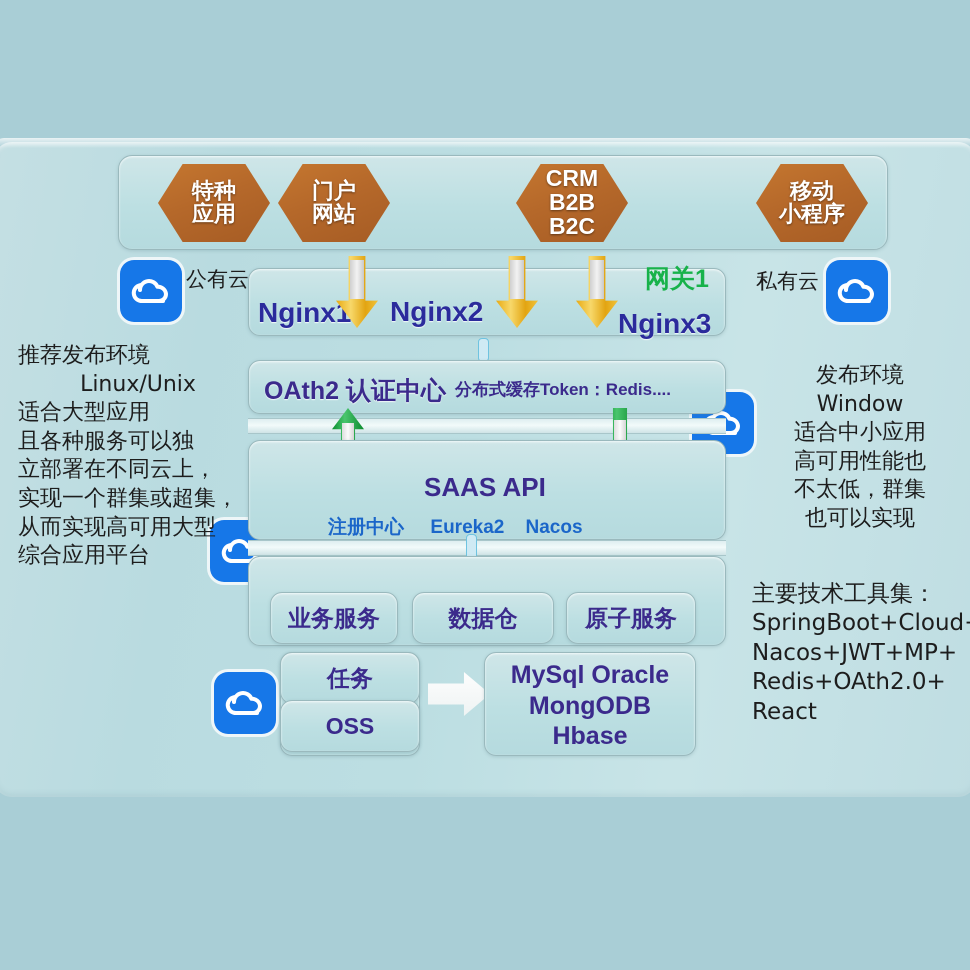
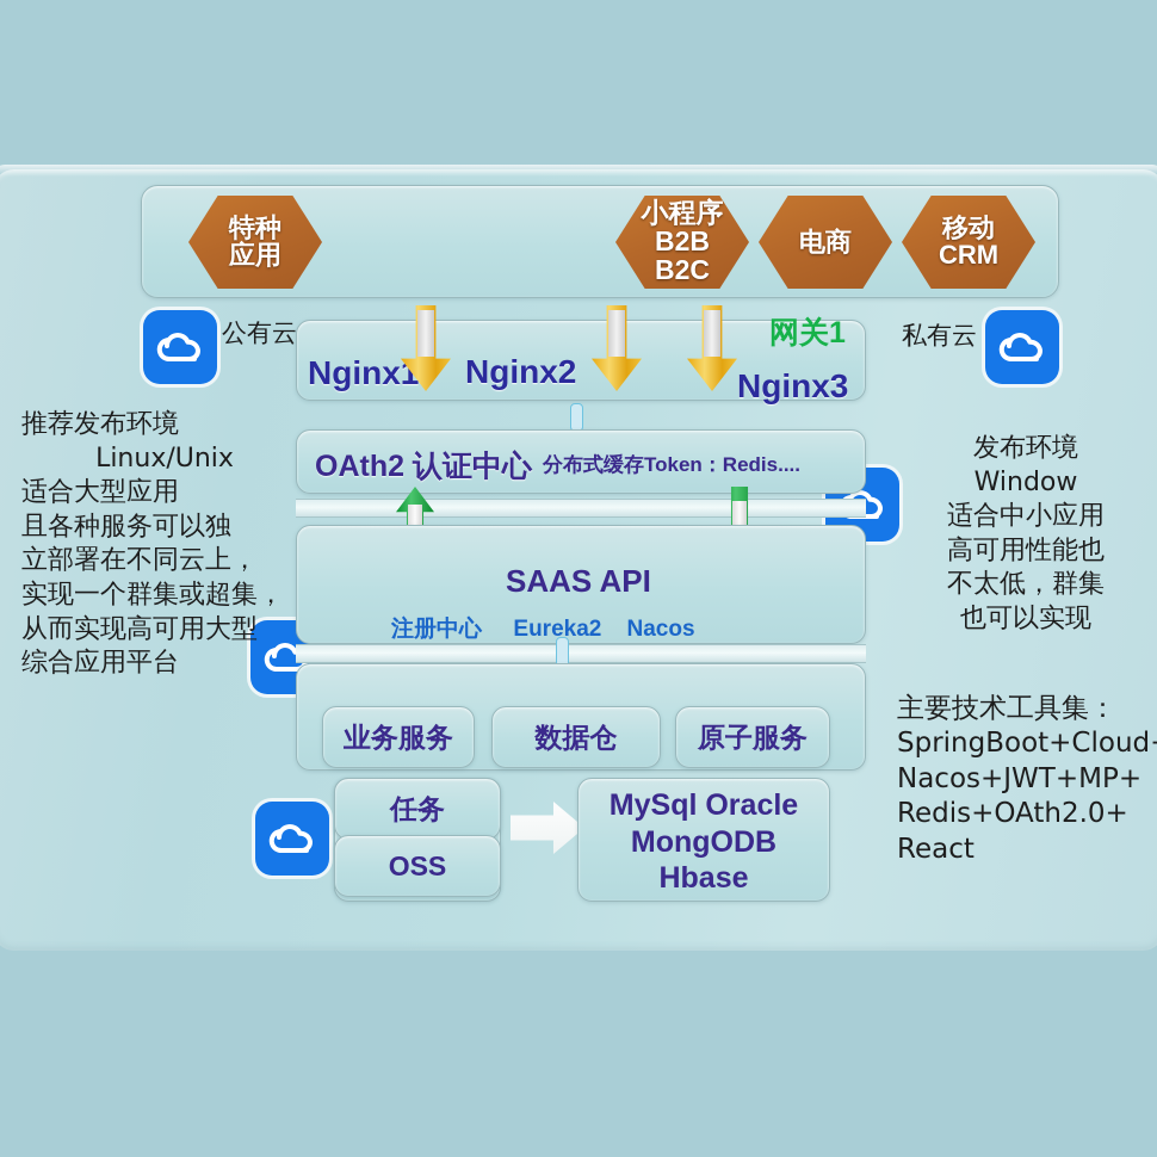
  特种
  应用
- 门户
- 网站
- CRM
+ 小程序
  B2B
  B2C
+ 电商
  移动
- 小程序
+ CRM
  公有云
  私有云
  Nginx1
  Nginx2
  Nginx3
  网关1
  OAth2 认证中心
  分布式缓存Token：Redis....
  SAAS API
  注册中心 Eureka2 Nacos
  业务服务
  数据仓
  原子服务
  任务
  OSS
  MySql Oracle
  MongODB
  Hbase
  推荐发布环境
  Linux/Unix
  适合大型应用
  且各种服务可以独
  立部署在不同云上，
  实现一个群集或超集，
  从而实现高可用大型
  综合应用平台
  发布环境
  Window
  适合中小应用
  高可用性能也
  不太低，群集
  也可以实现
  主要技术工具集：
  SpringBoot+Cloud
  Nacos+JWT+MP+
  Redis+OAth2.0+
  React
